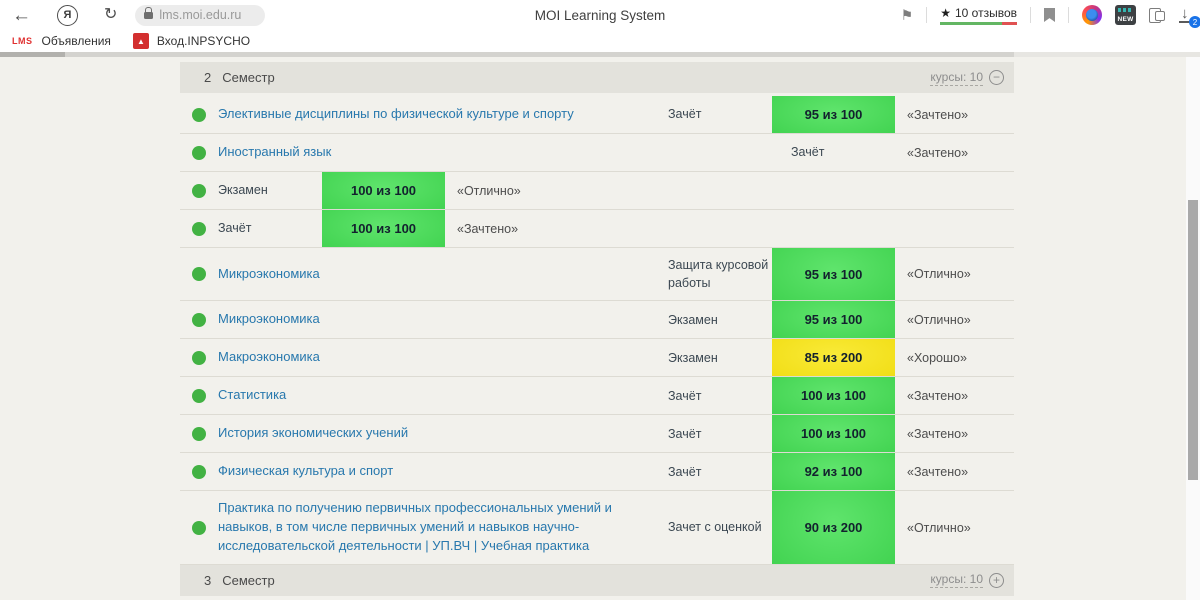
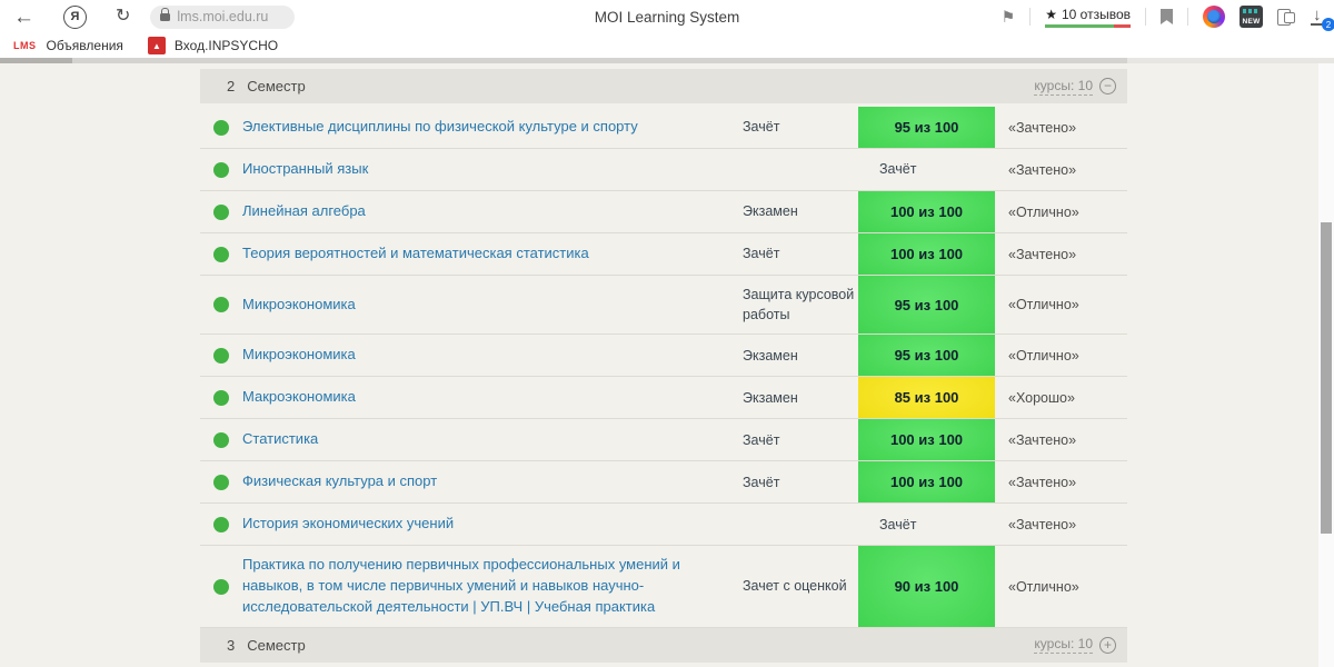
  ←
  Я
  ↻
  lms.moi.edu.ru
  MOI Learning System
  ⚑
  ★
  10 отзывов
  ↓
  2
  LMS
  Объявления
  ▲
  Вход.INPSYCHO
  2
  Семестр
  курсы: 10
  −
  Элективные дисциплины по физической культуре и спорту
  Зачёт
  95 из 100
  «Зачтено»
  Иностранный язык
  Зачёт
  «Зачтено»
+ Линейная алгебра
  Экзамен
  100 из 100
  «Отлично»
+ Теория вероятностей и математическая статистика
  Зачёт
  100 из 100
  «Зачтено»
  Микроэкономика
  Защита курсовой работы
  95 из 100
  «Отлично»
  Микроэкономика
  Экзамен
  95 из 100
  «Отлично»
  Макроэкономика
  Экзамен
- 85 из 200
+ 85 из 100
  «Хорошо»
  Статистика
  Зачёт
  100 из 100
  «Зачтено»
- История экономических учений
+ Физическая культура и спорт
  Зачёт
  100 из 100
  «Зачтено»
- Физическая культура и спорт
+ История экономических учений
  Зачёт
- 92 из 100
  «Зачтено»
  Практика по получению первичных профессиональных умений и навыков, в том числе первичных умений и навыков научно-исследовательской деятельности | УП.ВЧ | Учебная практика
  Зачет с оценкой
- 90 из 200
+ 90 из 100
  «Отлично»
  3
  Семестр
  курсы: 10
  +
